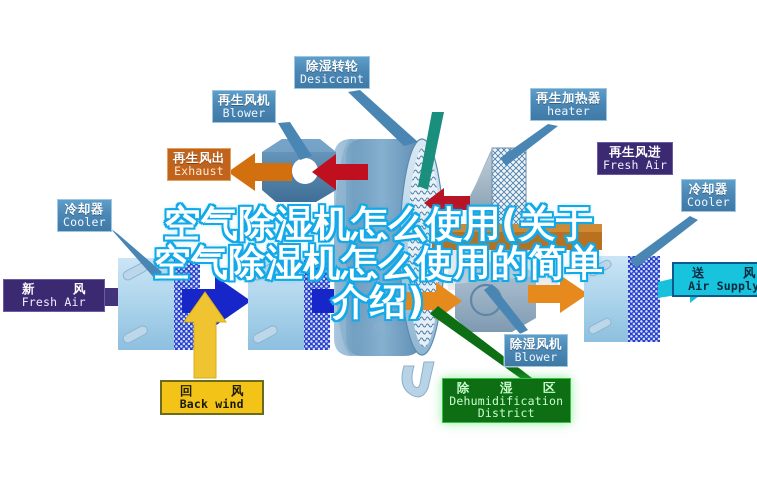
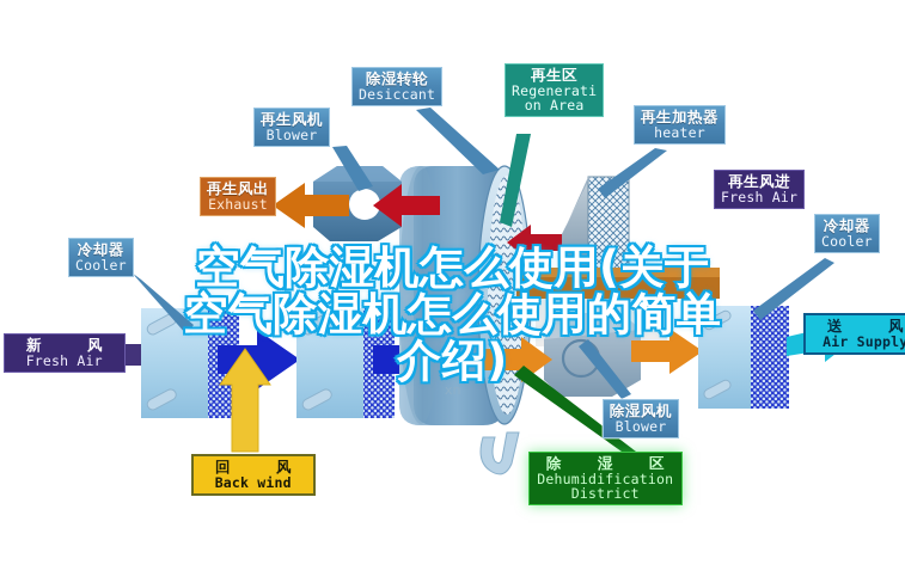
  xn
  除湿转轮
  Desiccant
  再生风机
  Blower
+ 再生区
+ Regenerati
+ on Area
  再生加热器
  heater
  再生风进
  Fresh Air
  冷却器
  Cooler
  再生风出
  Exhaust
  冷却器
  Cooler
  新 风
  Fresh Air
  回 风
  Back wind
  送 风
  Air Supply
  除湿风机
  Blower
  除 湿 区
  Dehumidification
  District
  空气除湿机怎么使用(关于
  空气除湿机怎么使用的简单
  介绍)
